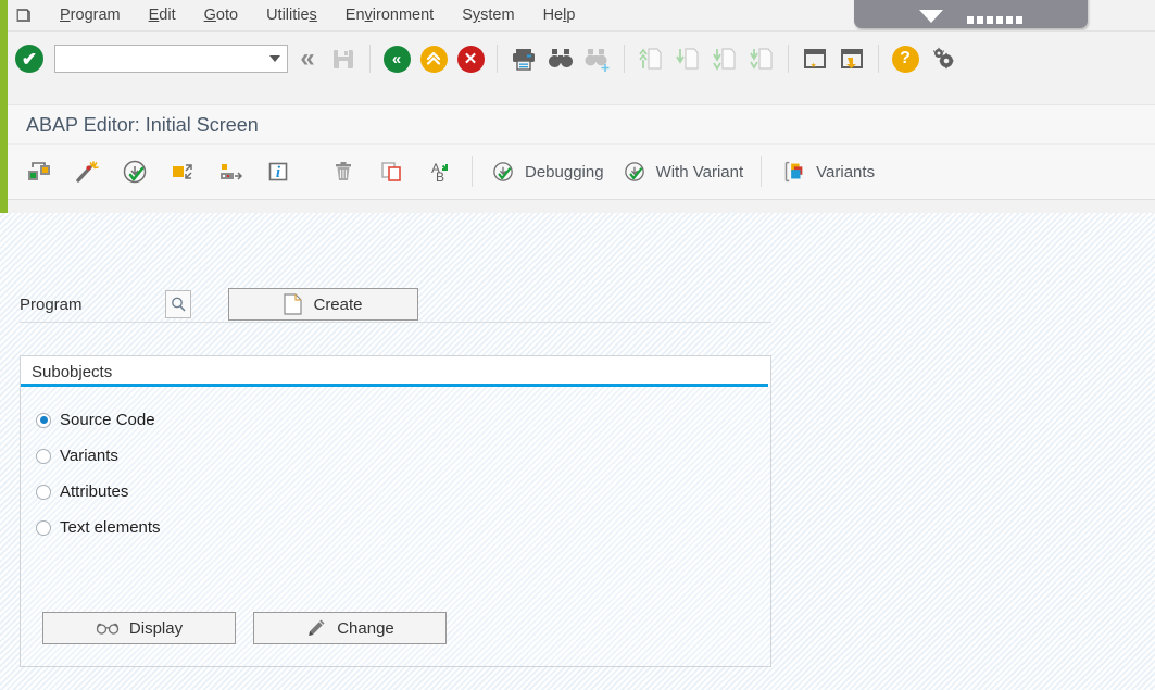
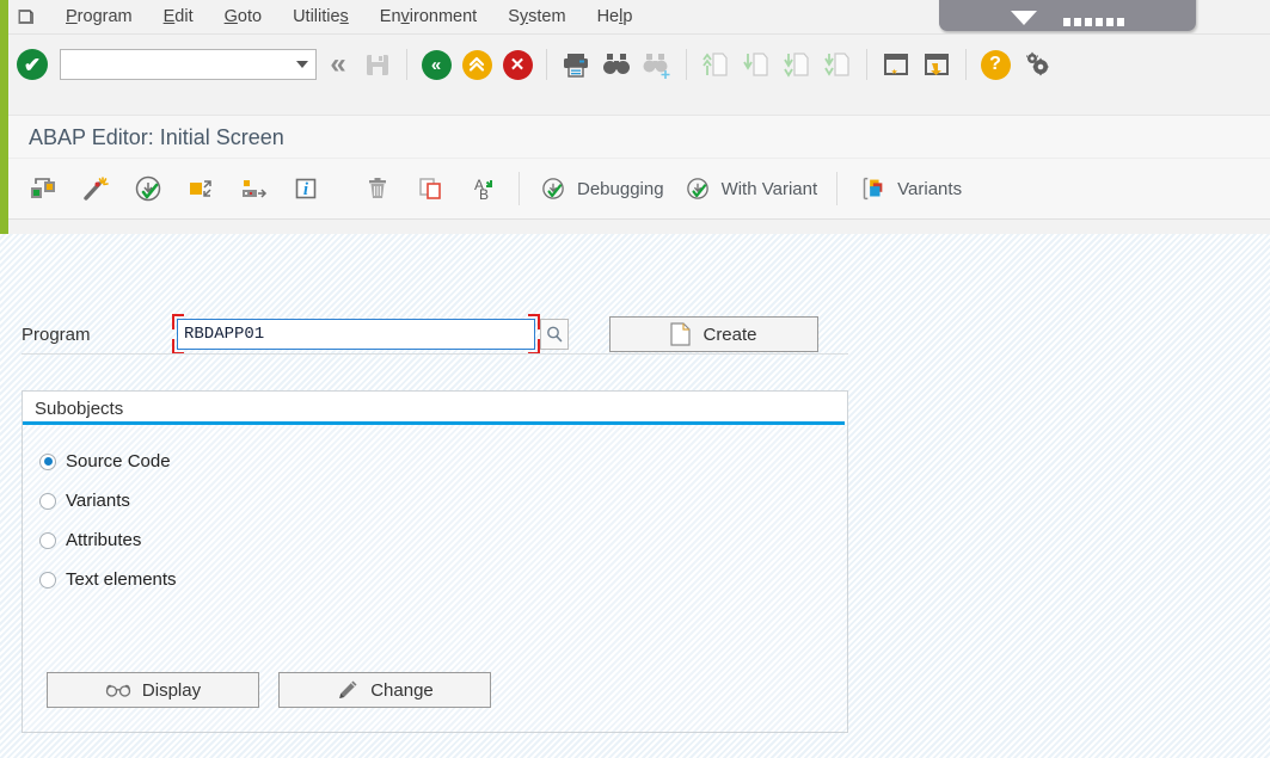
  Program
  Edit
  Goto
  Utilities
  Environment
  System
  Help
  ✔
  «
  «
  ✕
  ?
  ABAP Editor: Initial Screen
  i
  A
  B
  Debugging
  With Variant
  Variants
  Program
+ RBDAPP01
  Create
  Subobjects
  Source Code
  Variants
  Attributes
  Text elements
  Display
  Change
